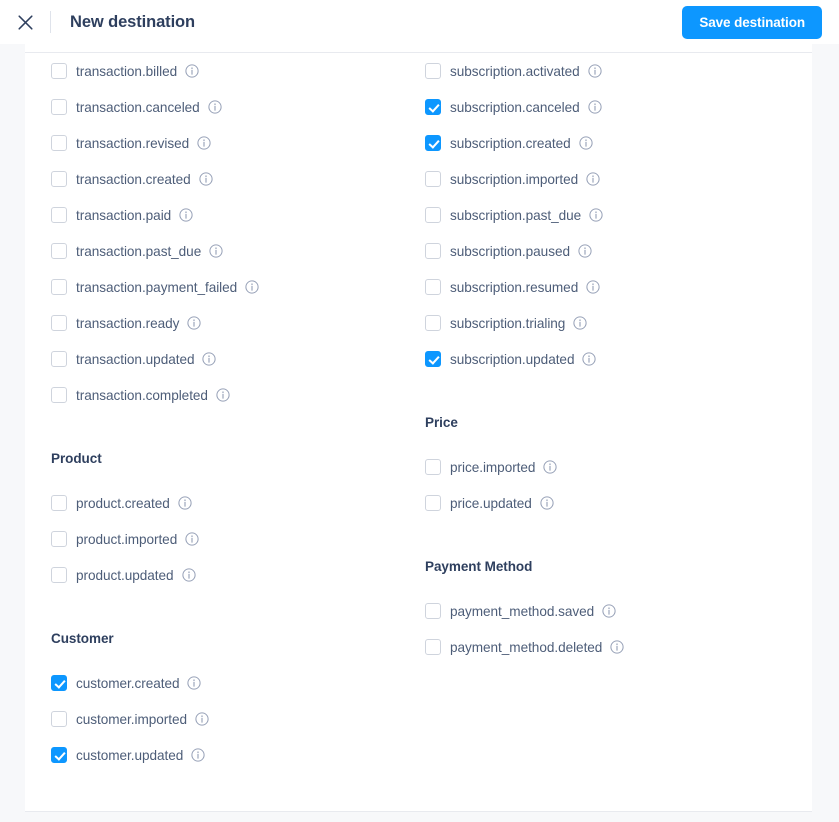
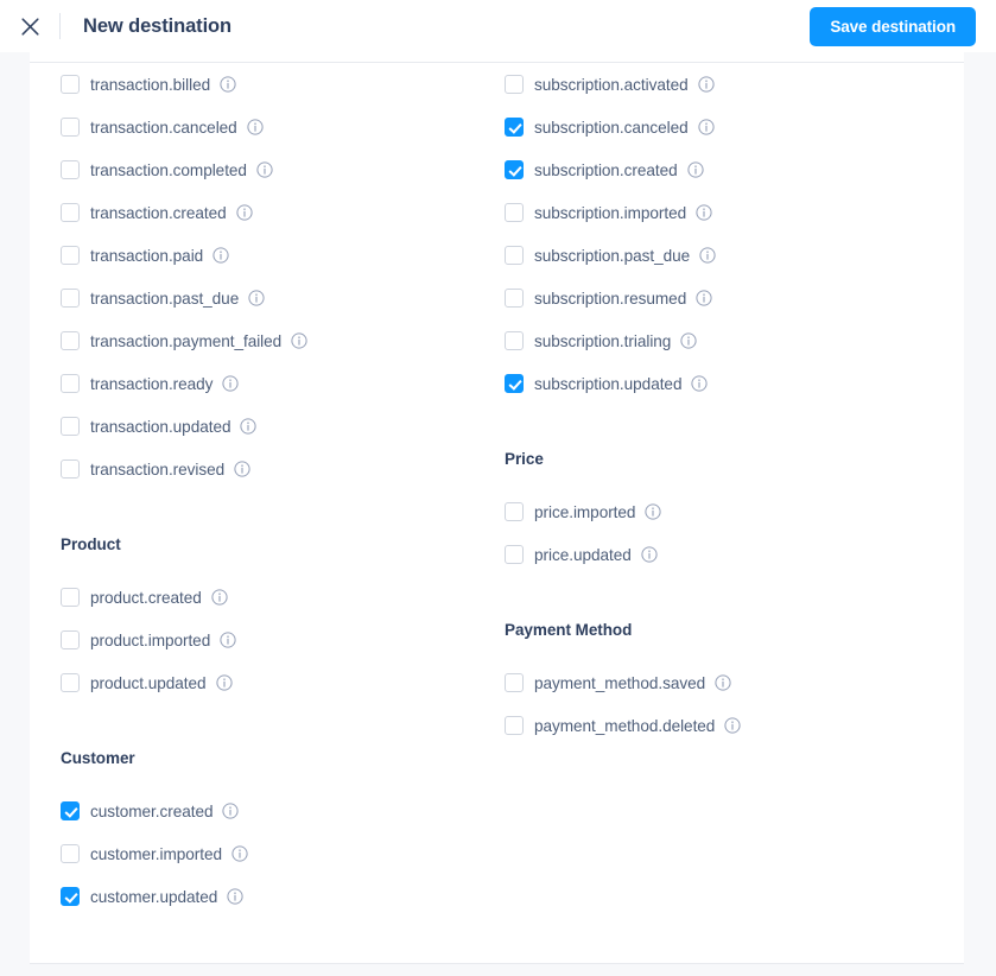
  New destination
  Save destination
  transaction.billed
  transaction.canceled
- transaction.revised
+ transaction.completed
  transaction.created
  transaction.paid
  transaction.past_due
  transaction.payment_failed
  transaction.ready
  transaction.updated
- transaction.completed
+ transaction.revised
  Product
  product.created
  product.imported
  product.updated
  Customer
  customer.created
  customer.imported
  customer.updated
  subscription.activated
  subscription.canceled
  subscription.created
  subscription.imported
  subscription.past_due
- subscription.paused
  subscription.resumed
  subscription.trialing
  subscription.updated
  Price
  price.imported
  price.updated
  Payment Method
  payment_method.saved
  payment_method.deleted
